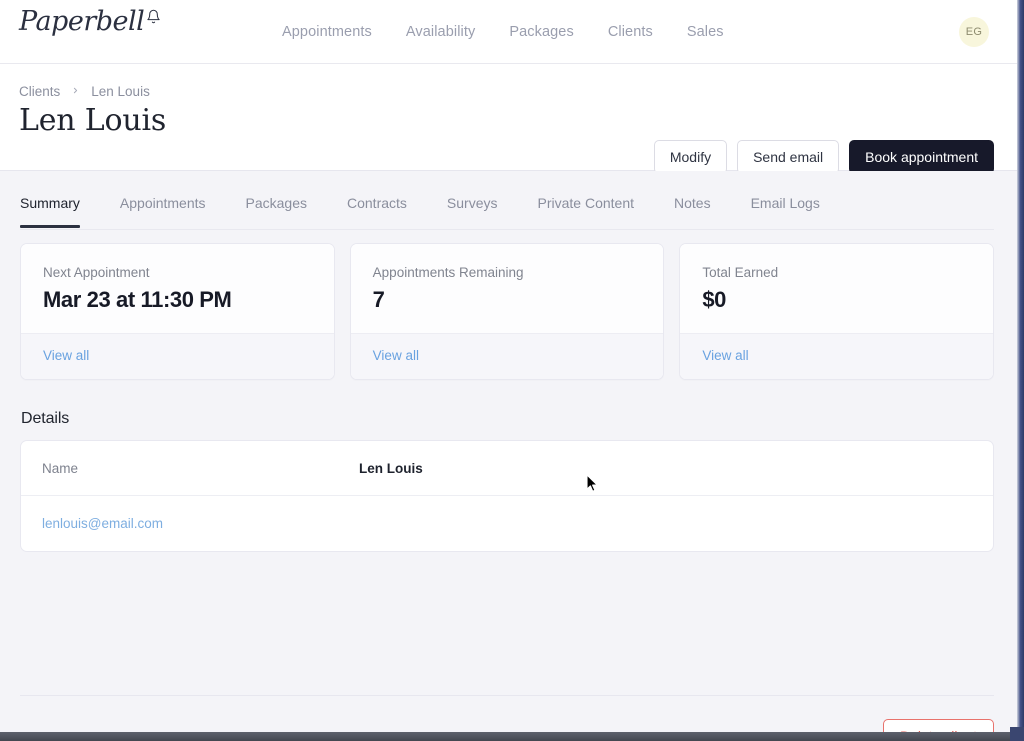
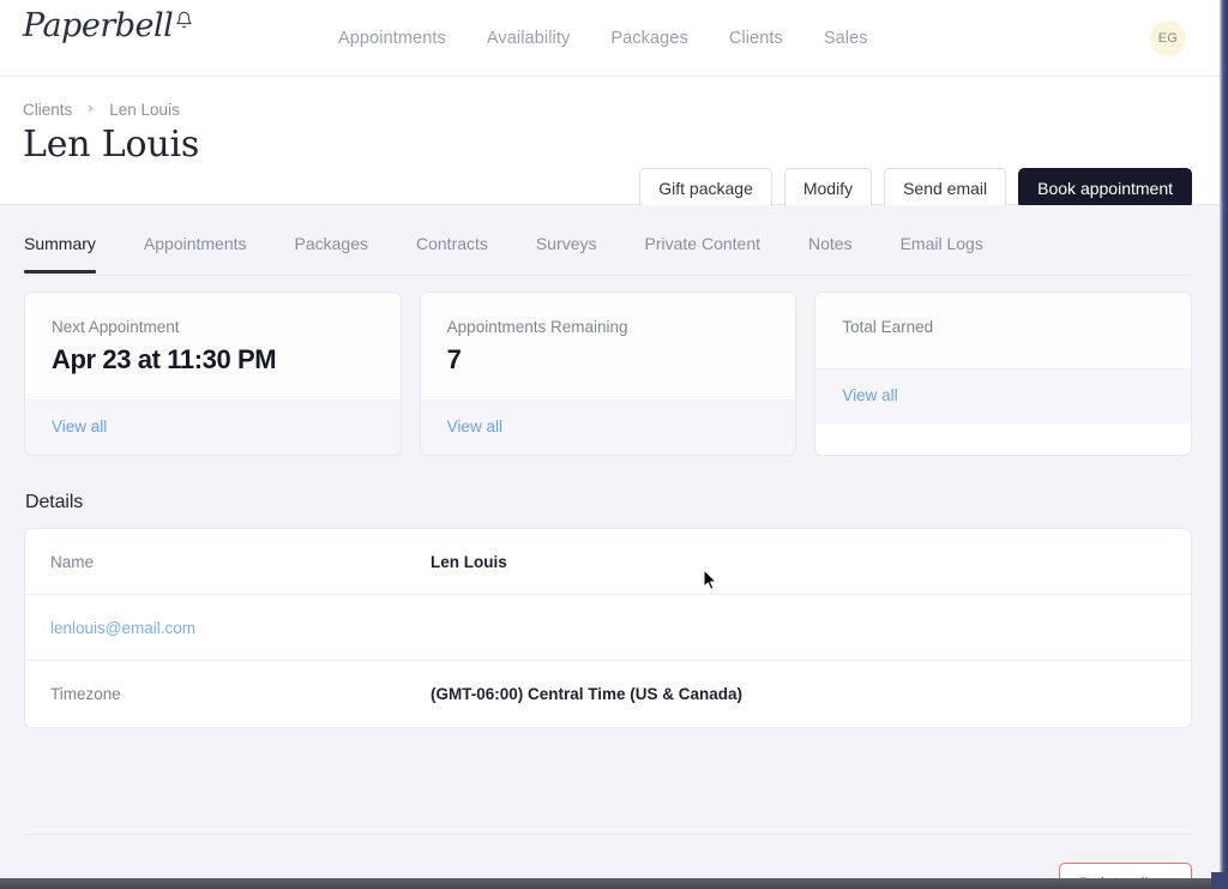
  Paperbell
  Appointments
  Availability
  Packages
  Clients
  Sales
  EG
  Clients
  Len Louis
  Len Louis
+ Gift package
  Modify
  Send email
  Book appointment
  Summary
  Appointments
  Packages
  Contracts
  Surveys
  Private Content
  Notes
  Email Logs
  Next Appointment
- Mar 23 at 11:30 PM
+ Apr 23 at 11:30 PM
  View all
  Appointments Remaining
  7
  View all
  Total Earned
- $0
  View all
  Details
  Name
  Len Louis
  lenlouis@email.com
+ Timezone
+ (GMT-06:00) Central Time (US & Canada)
